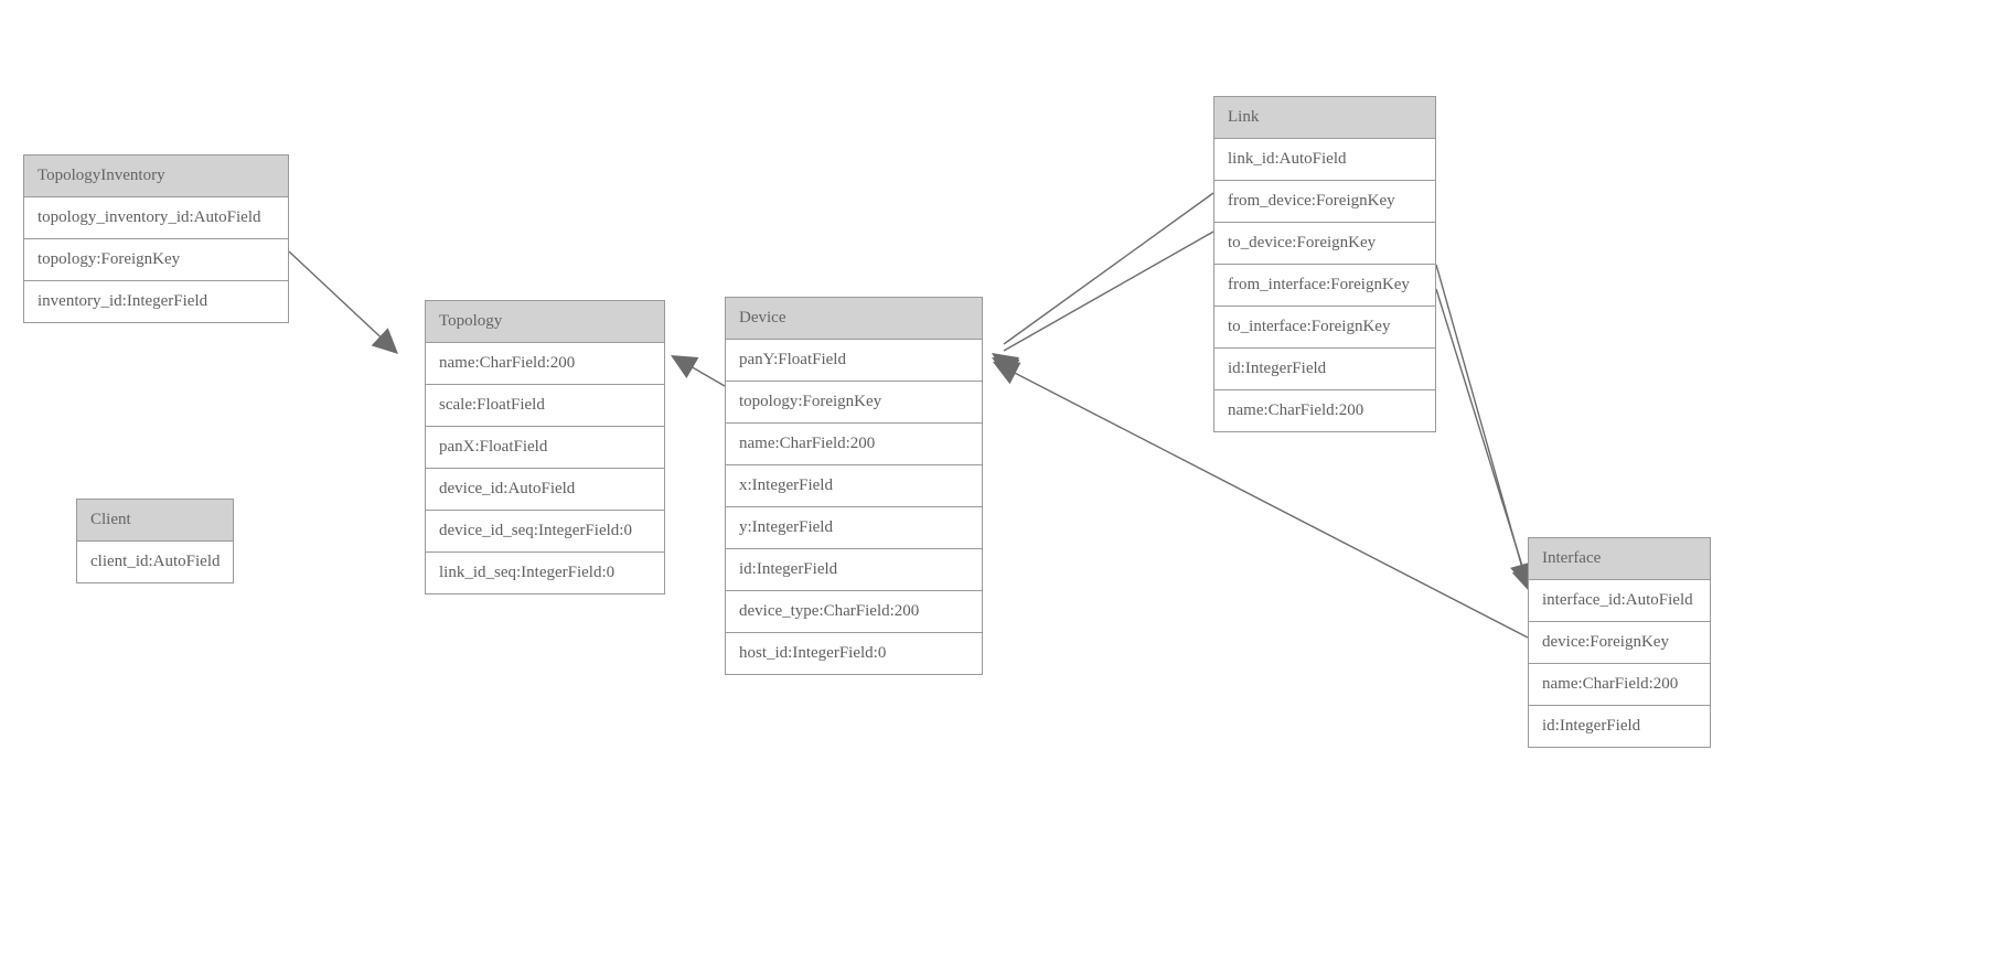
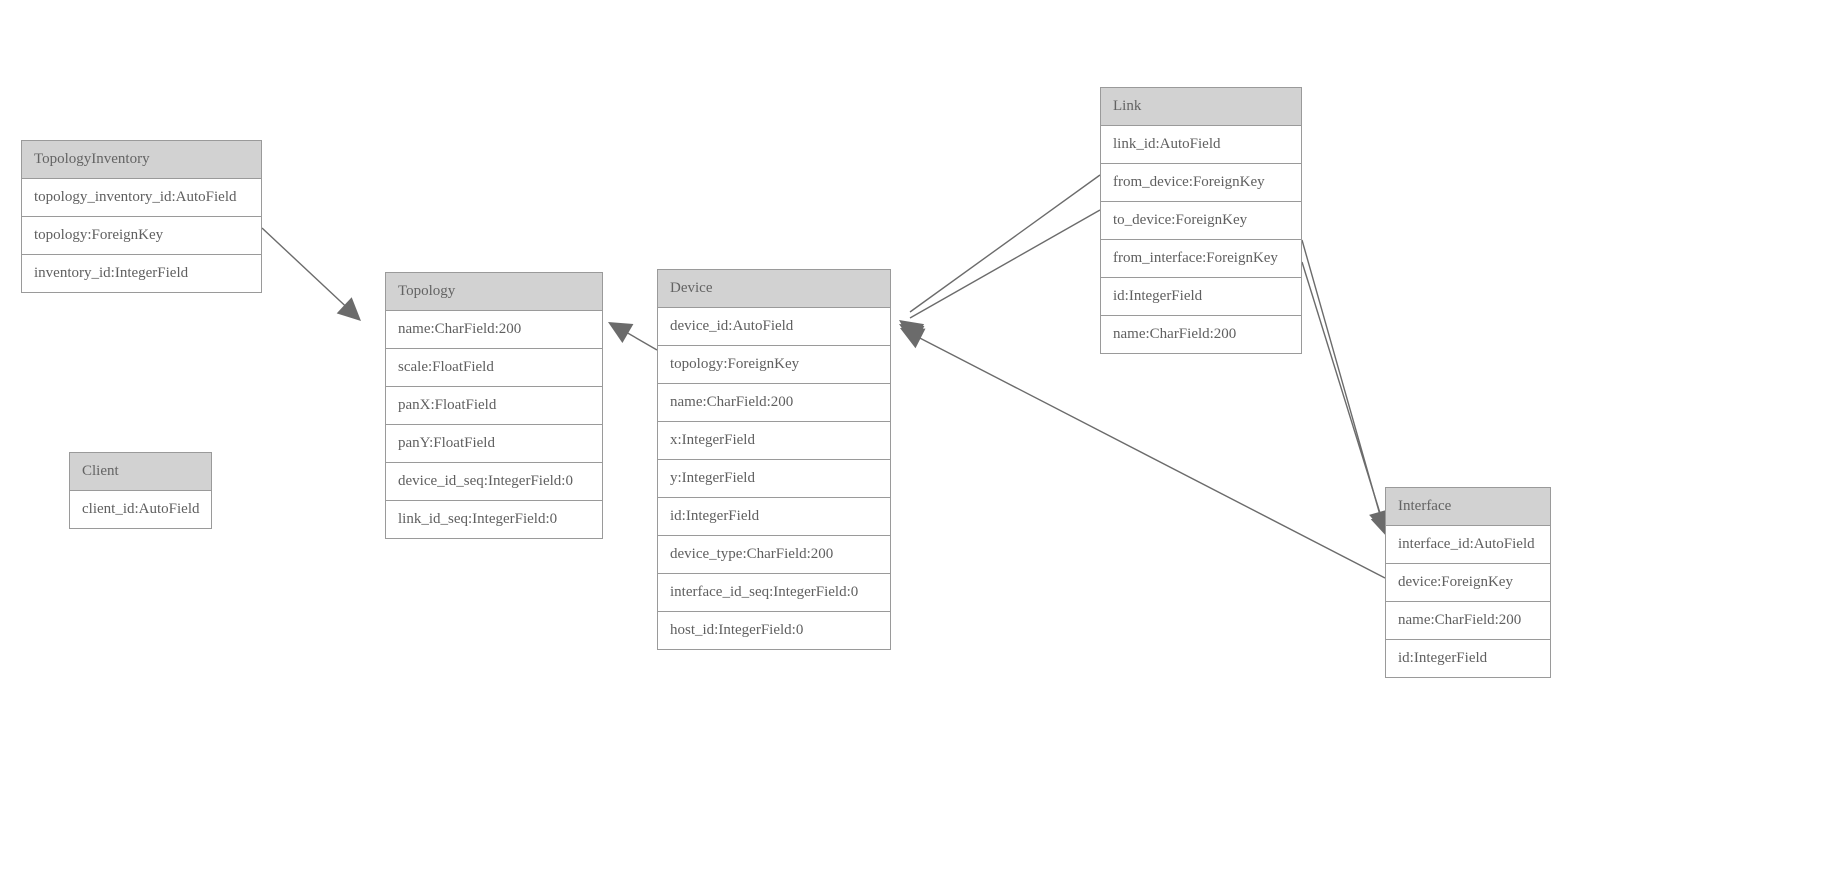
  TopologyInventory
  topology_inventory_id:AutoField
  topology:ForeignKey
  inventory_id:IntegerField
  Topology
  name:CharField:200
  scale:FloatField
  panX:FloatField
- device_id:AutoField
+ panY:FloatField
  device_id_seq:IntegerField:0
  link_id_seq:IntegerField:0
  Client
  client_id:AutoField
  Device
- panY:FloatField
+ device_id:AutoField
  topology:ForeignKey
  name:CharField:200
  x:IntegerField
  y:IntegerField
  id:IntegerField
  device_type:CharField:200
+ interface_id_seq:IntegerField:0
  host_id:IntegerField:0
  Link
  link_id:AutoField
  from_device:ForeignKey
  to_device:ForeignKey
  from_interface:ForeignKey
- to_interface:ForeignKey
  id:IntegerField
  name:CharField:200
  Interface
  interface_id:AutoField
  device:ForeignKey
  name:CharField:200
  id:IntegerField
